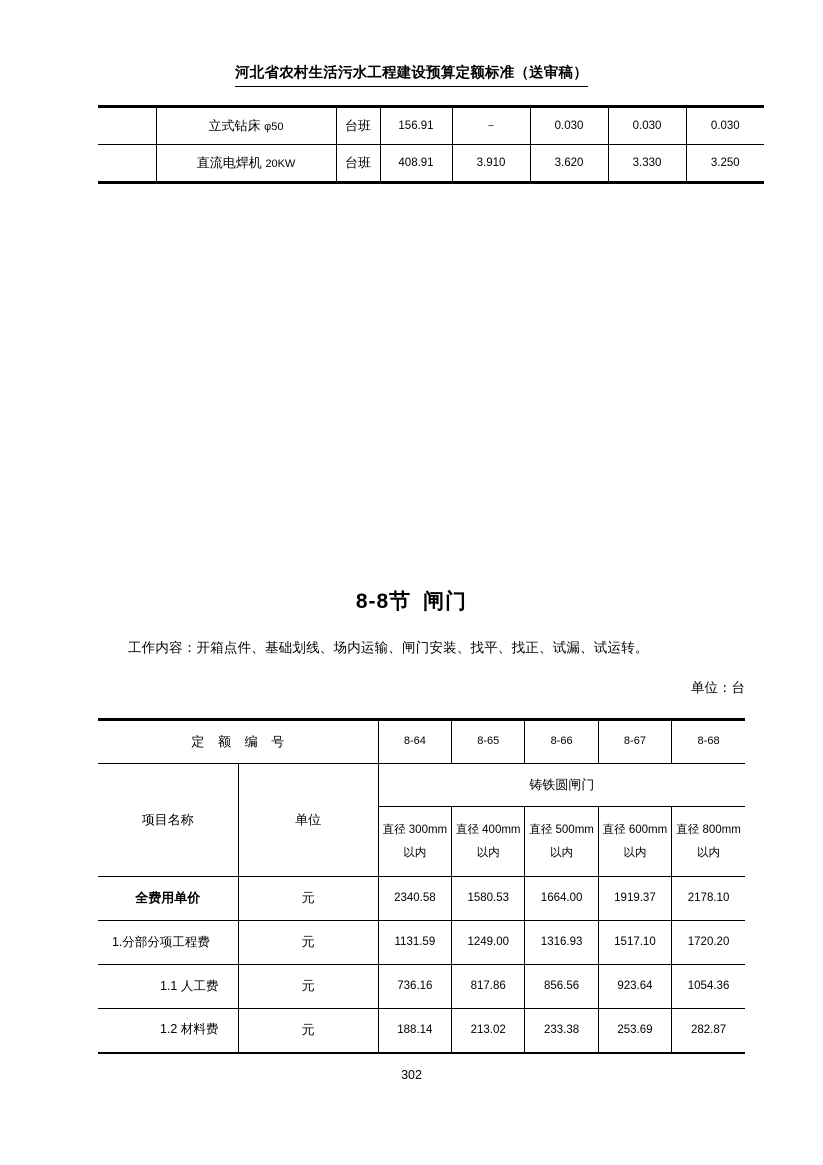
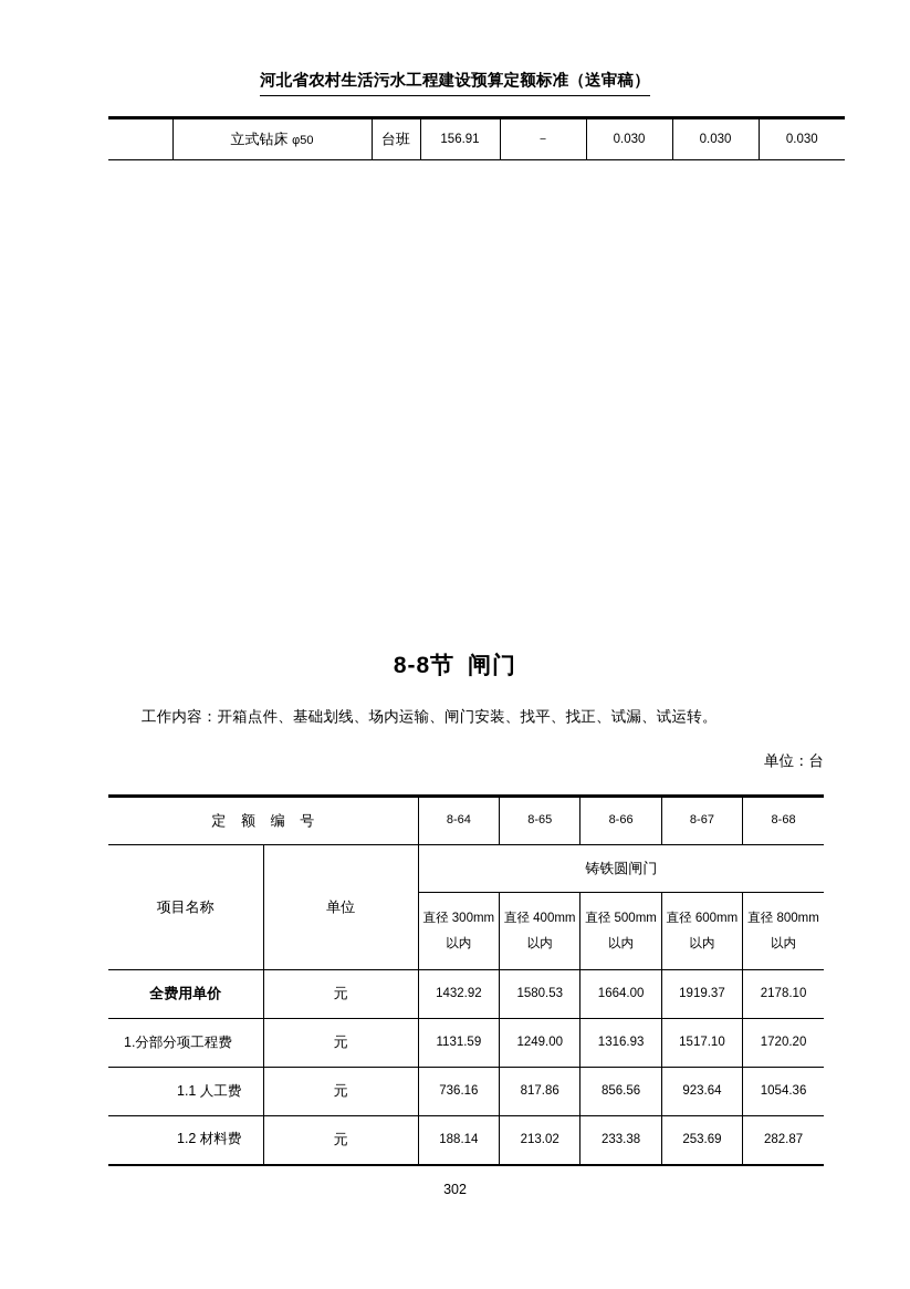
  河北省农村生活污水工程建设预算定额标准（送审稿）
  	立式钻床 φ50	台班	156.91	－	0.030	0.030	0.030
- 	直流电焊机 20KW	台班	408.91	3.910	3.620	3.330	3.250
  8-8节 闸门
  工作内容：开箱点件、基础划线、场内运输、闸门安装、找平、找正、试漏、试运转。
  单位：台
  定 额 编 号	8-64	8-65	8-66	8-67	8-68
  项目名称	单位	铸铁圆闸门
  直径 300mm 以内	直径 400mm 以内	直径 500mm 以内	直径 600mm 以内	直径 800mm 以内
- 全费用单价	元	2340.58	1580.53	1664.00	1919.37	2178.10
+ 全费用单价	元	1432.92	1580.53	1664.00	1919.37	2178.10
  1.分部分项工程费	元	1131.59	1249.00	1316.93	1517.10	1720.20
  1.1 人工费	元	736.16	817.86	856.56	923.64	1054.36
  1.2 材料费	元	188.14	213.02	233.38	253.69	282.87
  302
